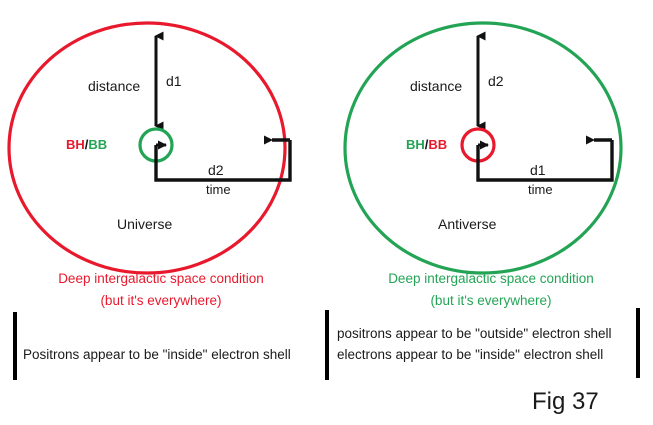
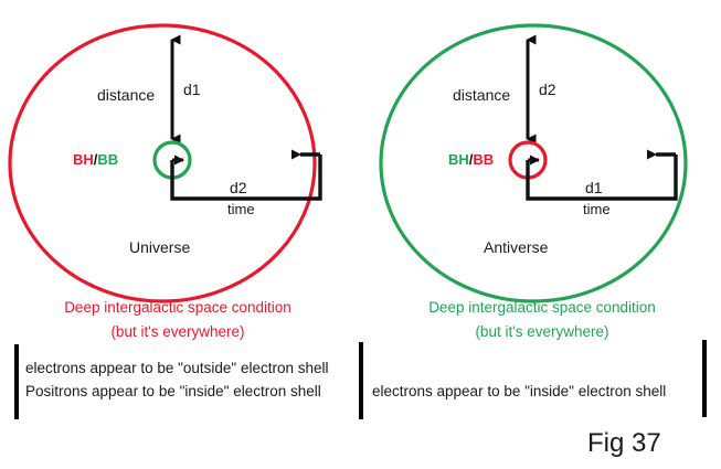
  distance
  d1
  BH/BB
  d2
  time
  Universe
  Deep intergalactic space condition
  (but it's everywhere)
+ electrons appear to be "outside" electron shell
  Positrons appear to be "inside" electron shell
  distance
  d2
  BH/BB
  d1
  time
  Antiverse
  Deep intergalactic space condition
  (but it's everywhere)
- positrons appear to be "outside" electron shell
  electrons appear to be "inside" electron shell
  Fig 37
